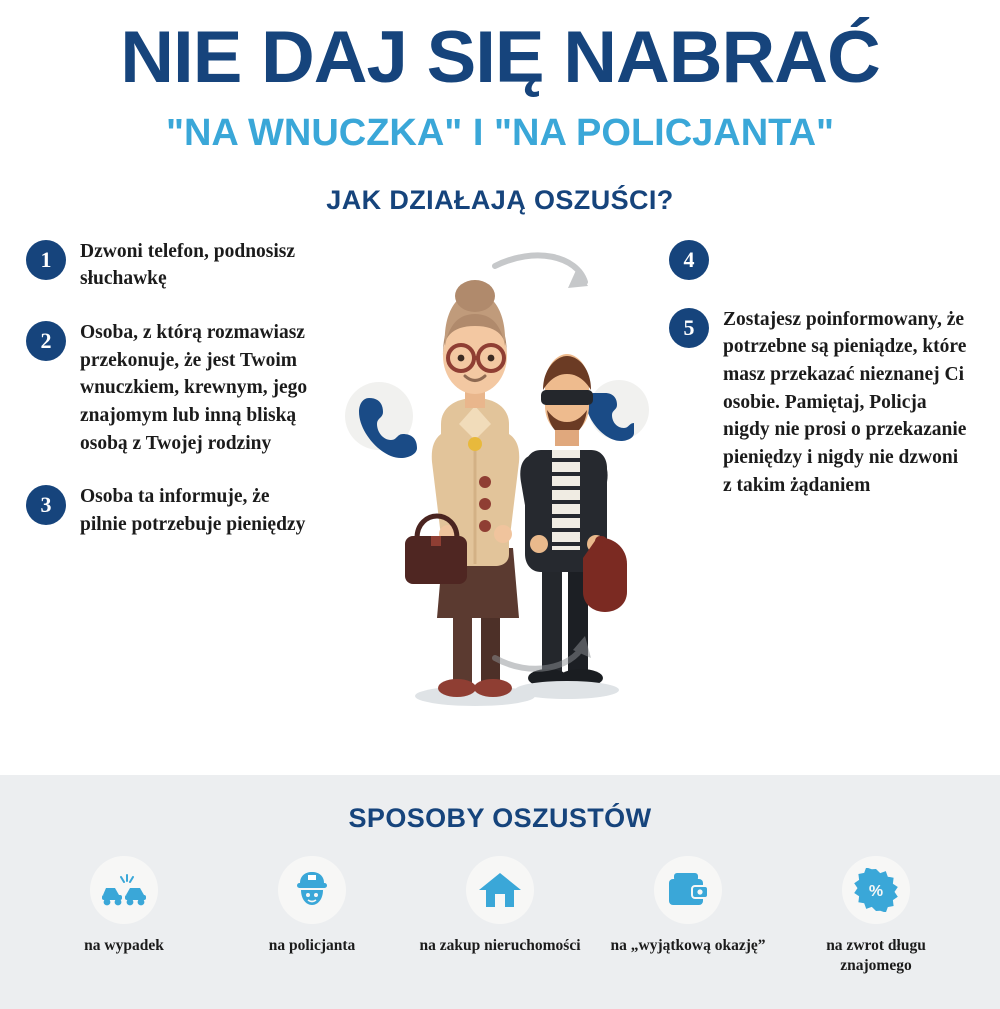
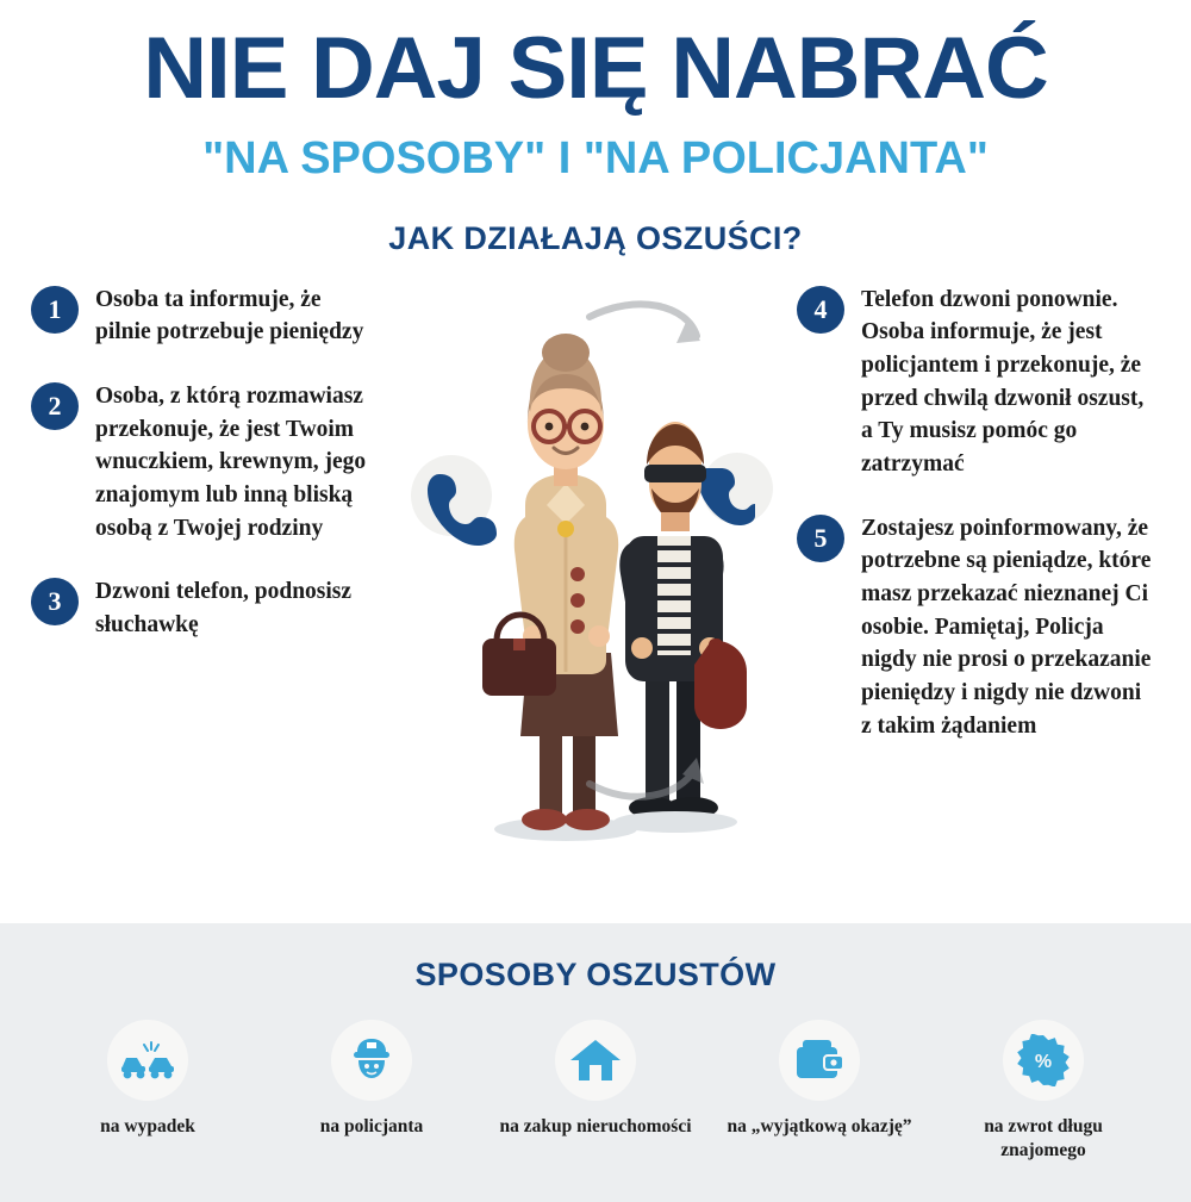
  NIE DAJ SIĘ NABRAĆ
- "NA WNUCZKA" I "NA POLICJANTA"
+ "NA SPOSOBY" I "NA POLICJANTA"
  JAK DZIAŁAJĄ OSZUŚCI?
  1
- Dzwoni telefon, podnosisz słuchawkę
+ Osoba ta informuje, że pilnie potrzebuje pieniędzy
  2
  Osoba, z którą rozmawiasz przekonuje, że jest Twoim wnuczkiem, krewnym, jego znajomym lub inną bliską osobą z Twojej rodziny
  3
- Osoba ta informuje, że pilnie potrzebuje pieniędzy
+ Dzwoni telefon, podnosisz słuchawkę
  4
+ Telefon dzwoni ponownie. Osoba informuje, że jest policjantem i przekonuje, że przed chwilą dzwonił oszust, a Ty musisz pomóc go zatrzymać
  5
  Zostajesz poinformowany, że potrzebne są pieniądze, które masz przekazać nieznanej Ci osobie. Pamiętaj, Policja nigdy nie prosi o przekazanie pieniędzy i nigdy nie dzwoni z takim żądaniem
  SPOSOBY OSZUSTÓW
  na wypadek
  na policjanta
  na zakup nieruchomości
  na „wyjątkową okazję”
  %
  na zwrot długu znajomego
